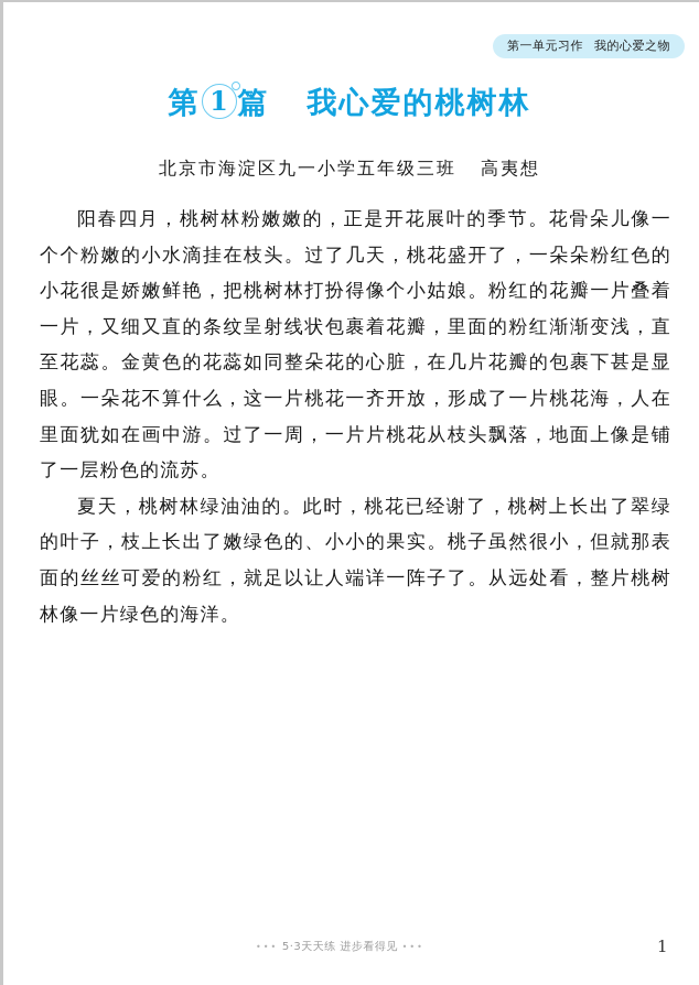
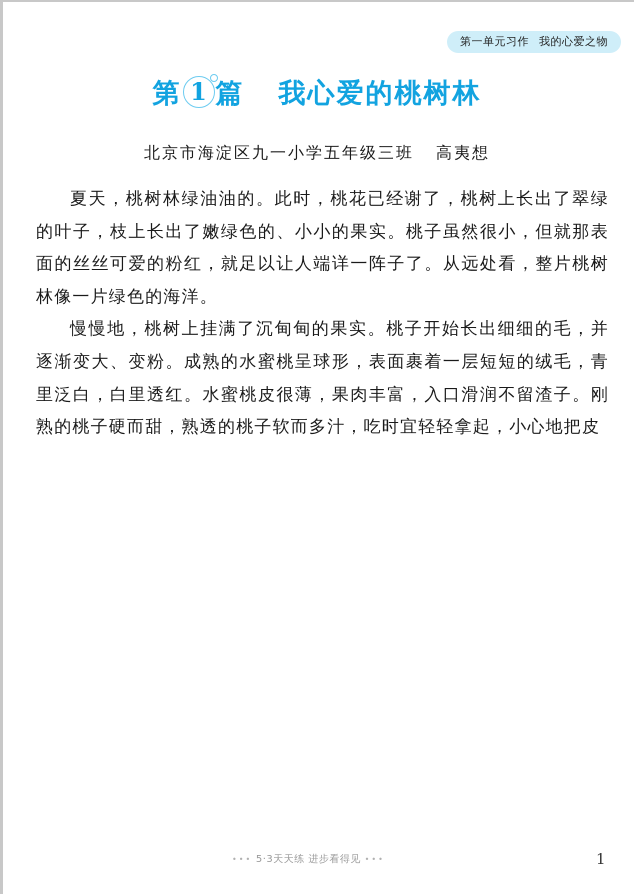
  第一单元习作 我的心爱之物
  第 1 篇 我心爱的桃树林
  北京市海淀区九一小学五年级三班 高夷想
- 阳春四月，桃树林粉嫩嫩的，正是开花展叶的季节。花骨朵儿像一个个粉嫩的小水滴挂在枝头。过了几天，桃花盛开了，一朵朵粉红色的小花很是娇嫩鲜艳，把桃树林打扮得像个小姑娘。粉红的花瓣一片叠着一片，又细又直的条纹呈射线状包裹着花瓣，里面的粉红渐渐变浅，直至花蕊。金黄色的花蕊如同整朵花的心脏，在几片花瓣的包裹下甚是显眼。一朵花不算什么，这一片桃花一齐开放，形成了一片桃花海，人在里面犹如在画中游。过了一周，一片片桃花从枝头飘落，地面上像是铺了一层粉色的流苏。
  夏天，桃树林绿油油的。此时，桃花已经谢了，桃树上长出了翠绿的叶子，枝上长出了嫩绿色的、小小的果实。桃子虽然很小，但就那表面的丝丝可爱的粉红，就足以让人端详一阵子了。从远处看，整片桃树林像一片绿色的海洋。
+ 慢慢地，桃树上挂满了沉甸甸的果实。桃子开始长出细细的毛，并逐渐变大、变粉。成熟的水蜜桃呈球形，表面裹着一层短短的绒毛，青里泛白，白里透红。水蜜桃皮很薄，果肉丰富，入口滑润不留渣子。刚熟的桃子硬而甜，熟透的桃子软而多汁，吃时宜轻轻拿起，小心地把皮
  ••• 5·3天天练 进步看得见 •••
  1
